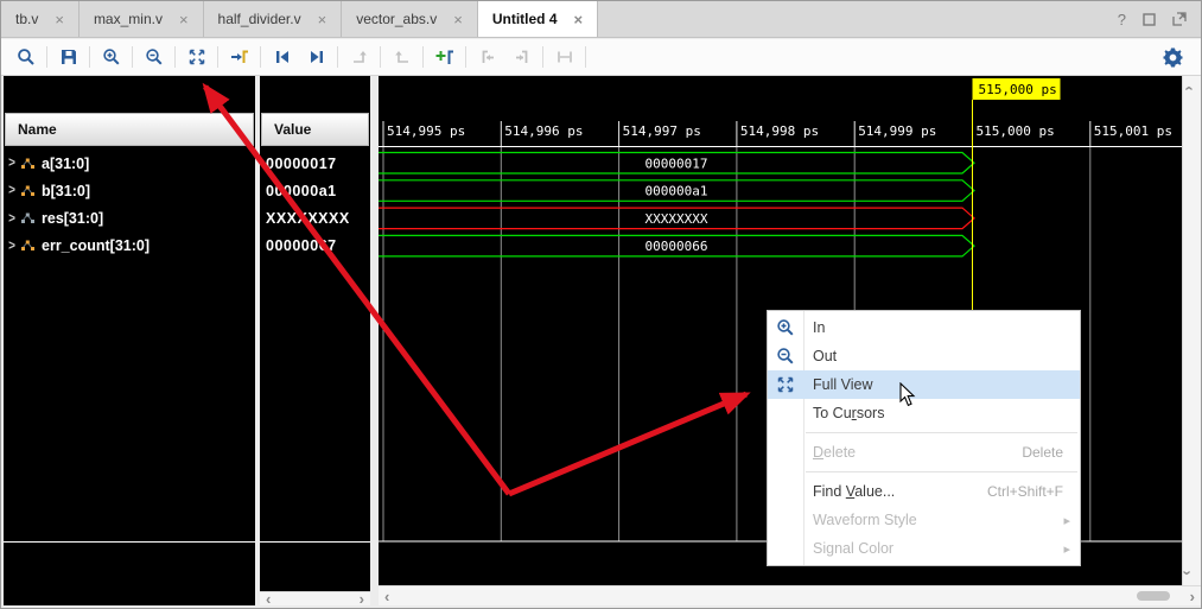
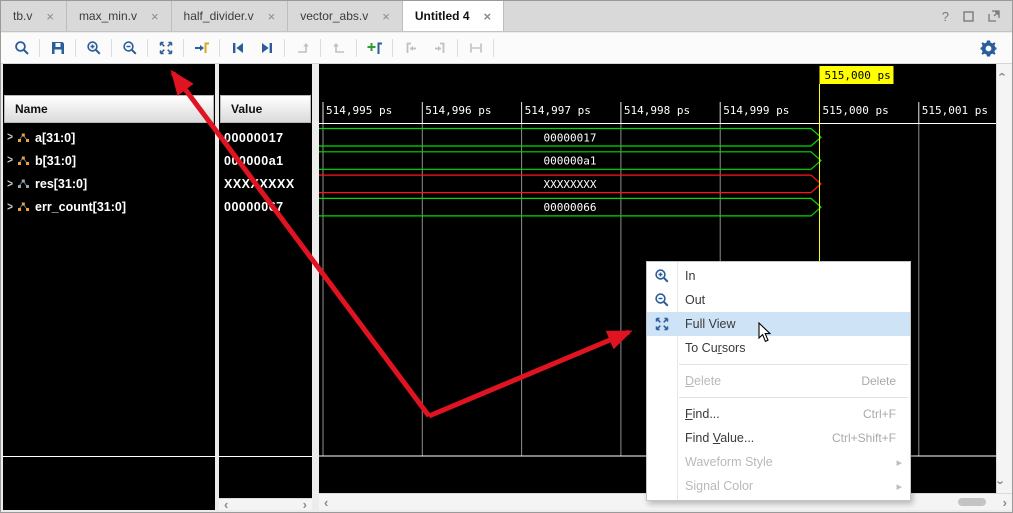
  tb.v
  ×
  max_min.v
  ×
  half_divider.v
  ×
  vector_abs.v
  ×
  Untitled 4
  ×
  ?
  Name
  >
  a[31:0]
  >
  b[31:0]
  >
  res[31:0]
  >
  err_count[31:0]
  Value
  00000017
  000000a1
  XXXXXXX
  0000007
  514,995 ps
  514,996 ps
  514,997 ps
  514,998 ps
  514,999 ps
  515,000 ps
  515,001 ps
  00000017
  000000a1
  XXXXXXXX
  00000066
  515,000 ps
  ‹
  ›
  ‹
  ›
  In
  Out
  Full View
  To Cursors
  Delete
  Delete
+ Find...
+ Ctrl+F
  Find Value...
  Ctrl+Shift+F
  Waveform Style
  ▸
  Signal Color
  ▸
